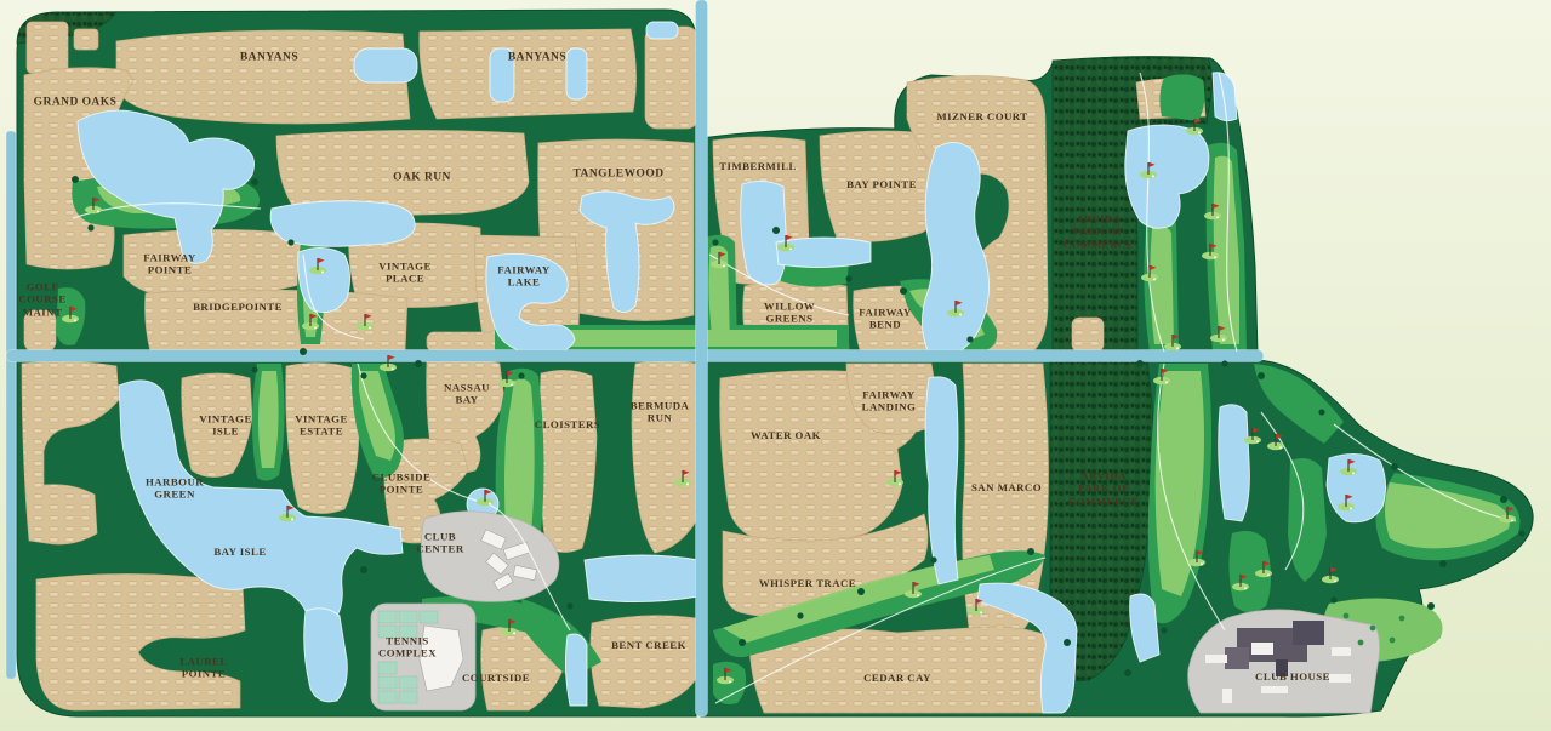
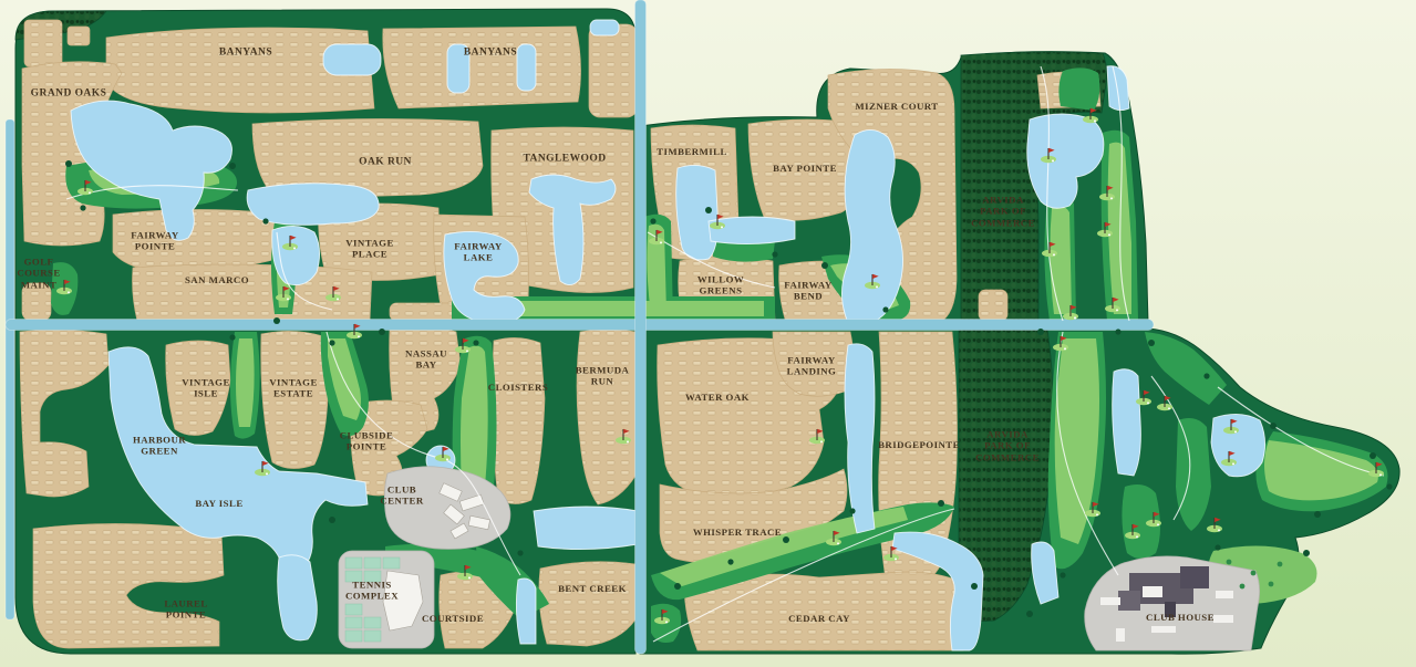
  BANYANS
  BANYANS
  GRAND OAKS
  OAK RUN
  TANGLEWOOD
  FAIRWAY
  POINTE
  VINTAGE
  PLACE
  FAIRWAY
  LAKE
- BRIDGEPOINTE
+ SAN MARCO
  GOLF
  COURSE
  MAINT
  TIMBERMILL
  BAY POINTE
  MIZNER COURT
  WILLOW
  GREENS
  FAIRWAY
  BEND
  ARVIDA
  PARK OF
  COMMERCE
  VINTAGE
  ISLE
  VINTAGE
  ESTATE
  NASSAU
  BAY
  HARBOUR
  GREEN
  CLUBSIDE
  POINTE
  BAY ISLE
  CLUB
  CENTER
  CLOISTERS
  BERMUDA
  RUN
  WATER OAK
  FAIRWAY
  LANDING
- SAN MARCO
+ BRIDGEPOINTE
  ARVIDA
  PARK OF
  COMMERCE
  WHISPER TRACE
  BENT CREEK
  CEDAR CAY
  LAUREL
  POINTE
  TENNIS
  COMPLEX
  COURTSIDE
  CLUB HOUSE
